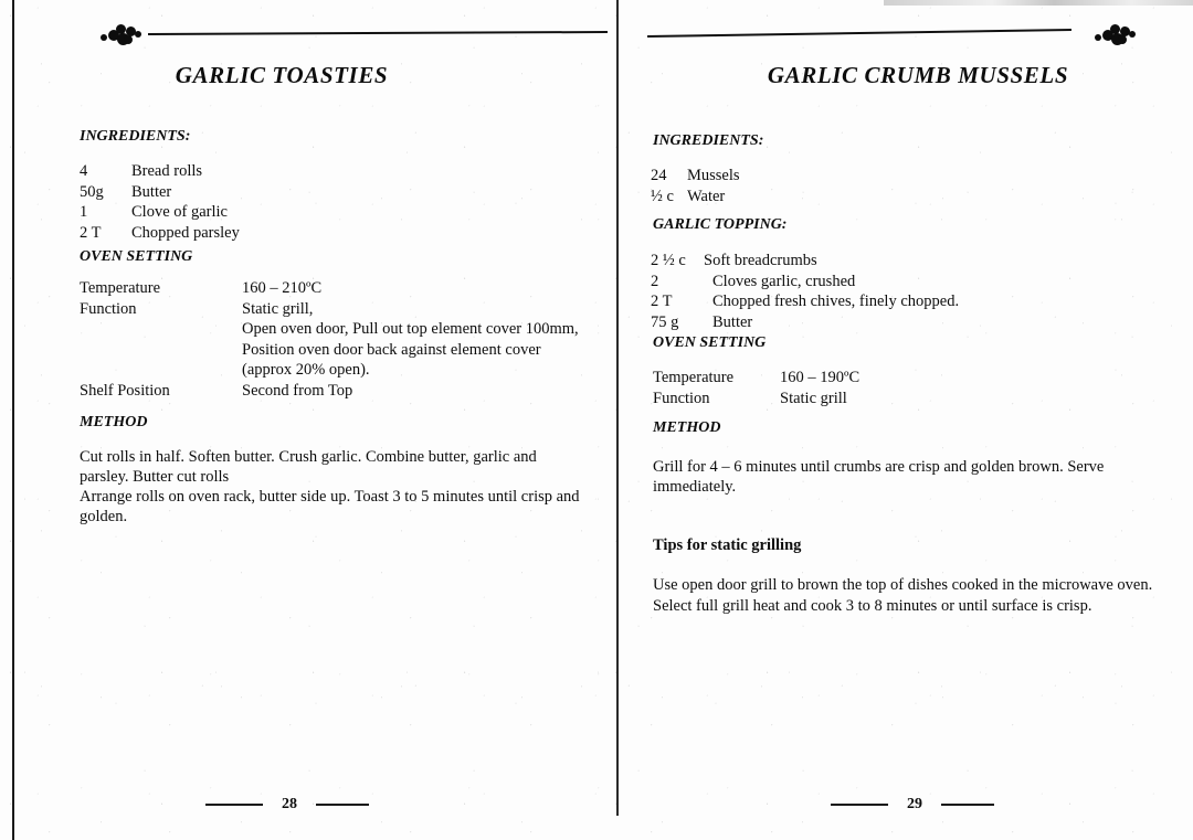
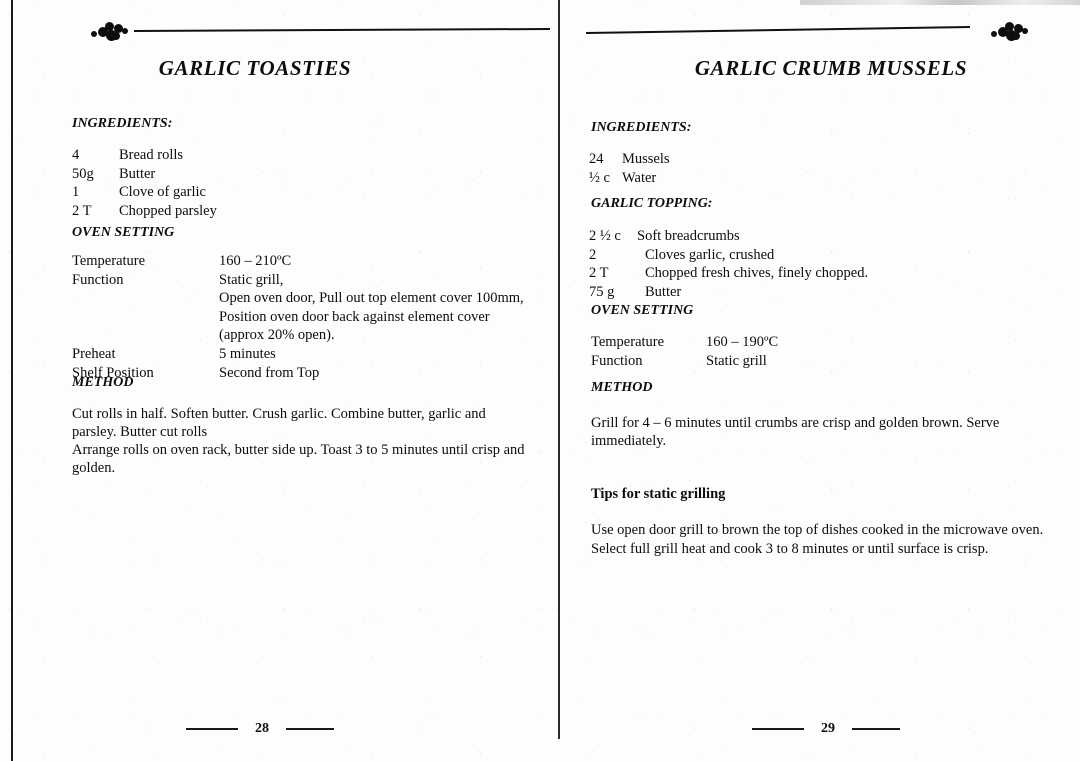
  GARLIC TOASTIES
  INGREDIENTS:
  4
  Bread rolls
  50g
  Butter
  1
  Clove of garlic
  2 T
  Chopped parsley
  OVEN SETTING
  Temperature
  160 – 210ºC
  Function
  Static grill,
  Open oven door, Pull out top element cover 100mm,
  Position oven door back against element cover
  (approx 20% open).
+ Preheat
+ 5 minutes
  Shelf Position
  Second from Top
  METHOD
  Cut rolls in half. Soften butter. Crush garlic. Combine butter, garlic and parsley. Butter cut rolls
  Arrange rolls on oven rack, butter side up. Toast 3 to 5 minutes until crisp and golden.
  28
  GARLIC CRUMB MUSSELS
  INGREDIENTS:
  24
  Mussels
  ½ c
  Water
  GARLIC TOPPING:
  2 ½ c
  Soft breadcrumbs
  2
  Cloves garlic, crushed
  2 T
  Chopped fresh chives, finely chopped.
  75 g
  Butter
  OVEN SETTING
  Temperature
  160 – 190ºC
  Function
  Static grill
  METHOD
  Grill for 4 – 6 minutes until crumbs are crisp and golden brown. Serve immediately.
  Tips for static grilling
  Use open door grill to brown the top of dishes cooked in the microwave oven.
  Select full grill heat and cook 3 to 8 minutes or until surface is crisp.
  29
